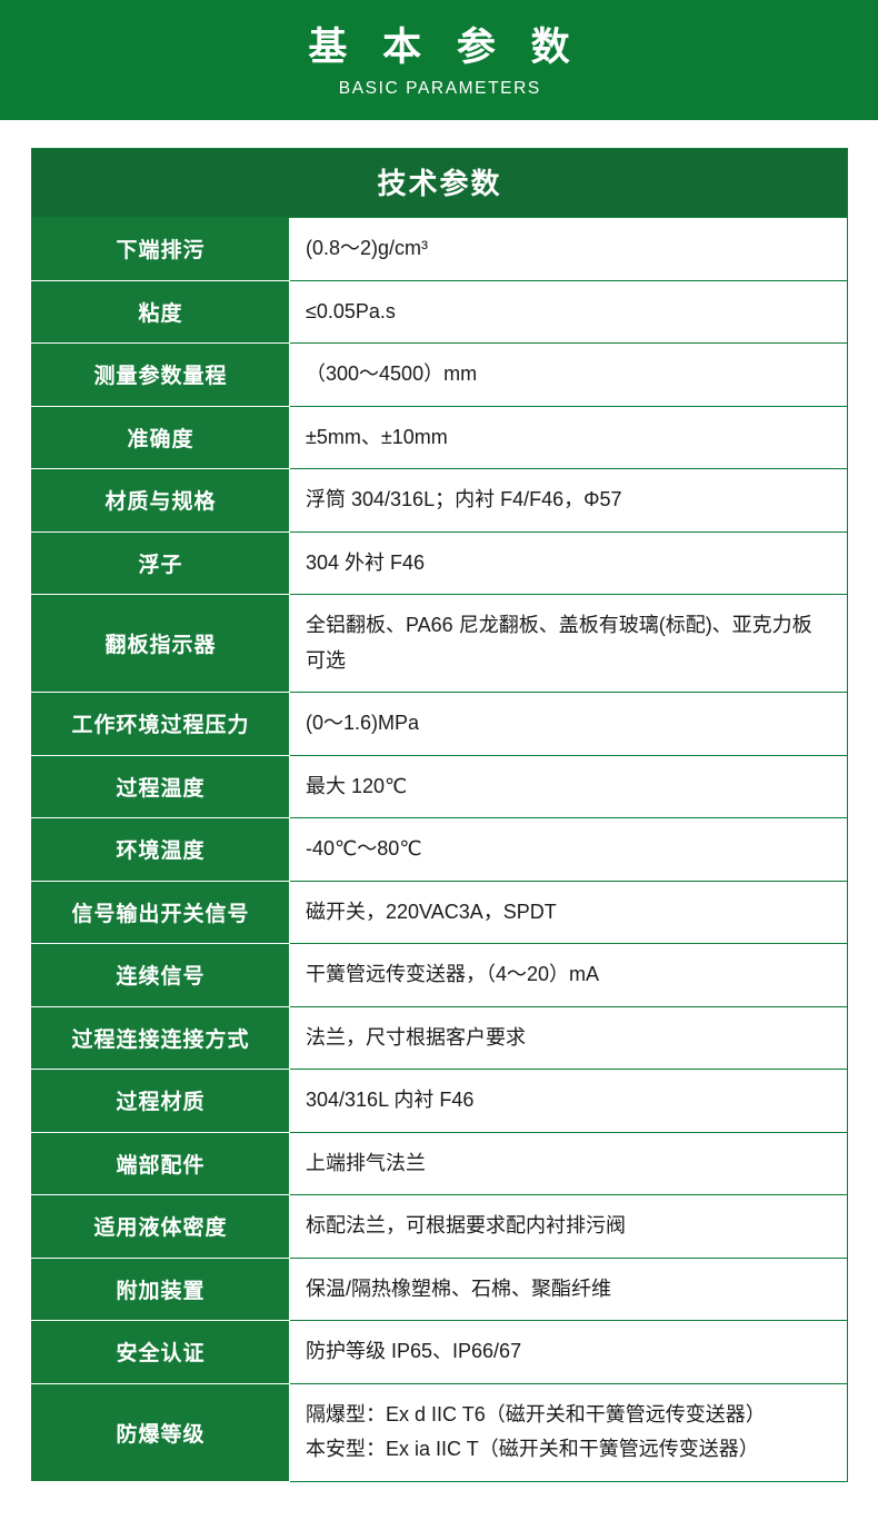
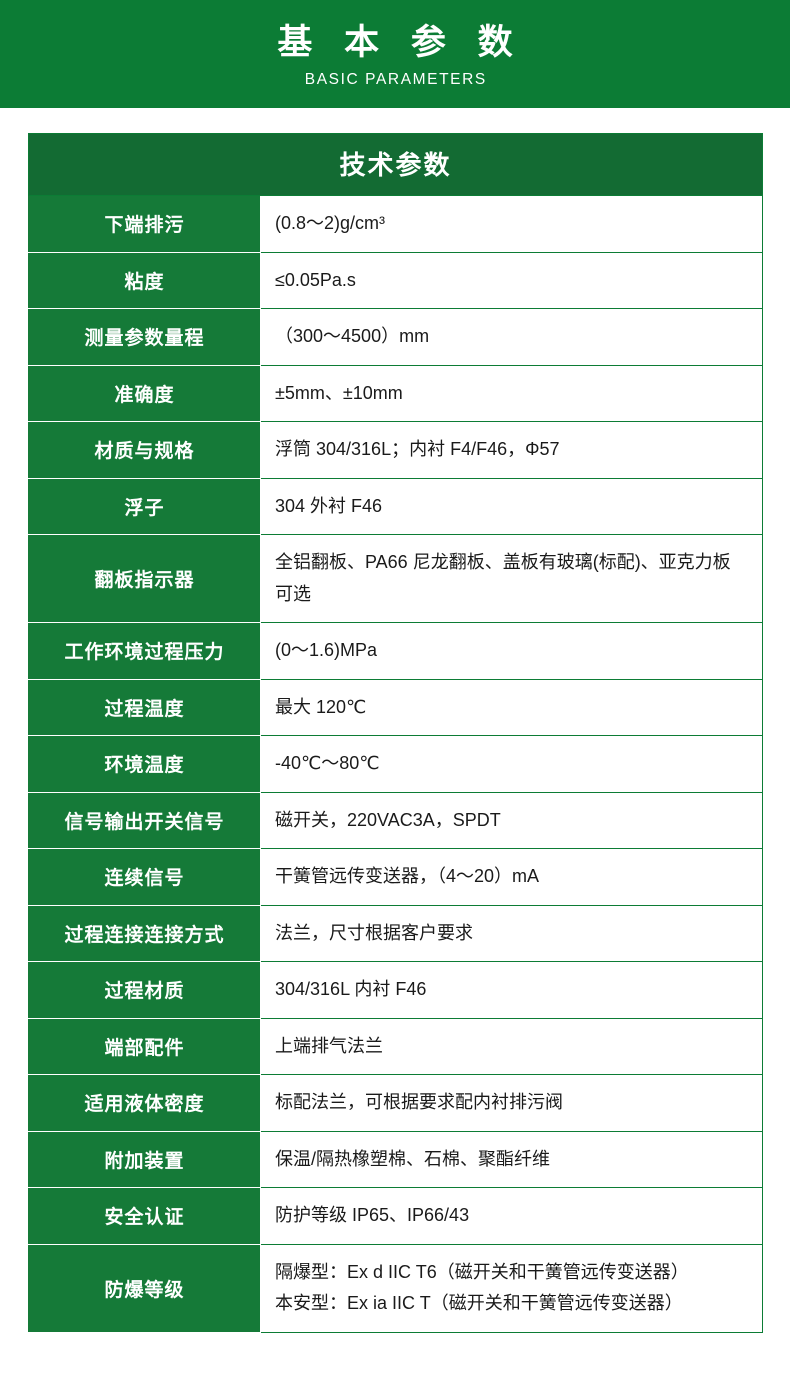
  基 本 参 数
  BASIC PARAMETERS
  技术参数
  下端排污	(0.8～2)g/cm³
  粘度	≤0.05Pa.s
  测量参数量程	（300～4500）mm
  准确度	±5mm、±10mm
  材质与规格	浮筒 304/316L；内衬 F4/F46，Φ57
  浮子	304 外衬 F46
  翻板指示器	全铝翻板、PA66 尼龙翻板、盖板有玻璃(标配)、亚克力板可选
  工作环境过程压力	(0～1.6)MPa
  过程温度	最大 120℃
  环境温度	-40℃～80℃
  信号输出开关信号	磁开关，220VAC3A，SPDT
  连续信号	干簧管远传变送器，（4～20）mA
  过程连接连接方式	法兰，尺寸根据客户要求
  过程材质	304/316L 内衬 F46
  端部配件	上端排气法兰
  适用液体密度	标配法兰，可根据要求配内衬排污阀
  附加装置	保温/隔热橡塑棉、石棉、聚酯纤维
- 安全认证	防护等级 IP65、IP66/67
+ 安全认证	防护等级 IP65、IP66/43
  防爆等级	隔爆型：Ex d IIC T6（磁开关和干簧管远传变送器）本安型：Ex ia IIC T（磁开关和干簧管远传变送器）
